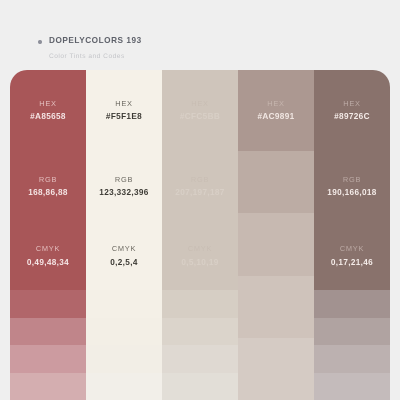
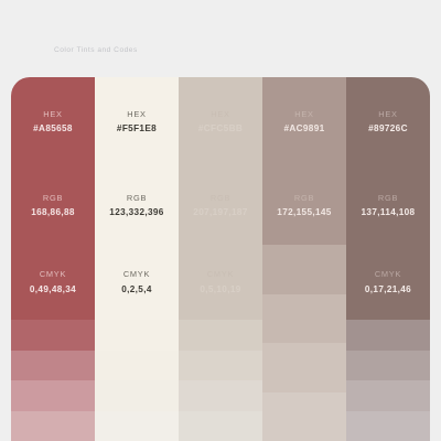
- DOPELYCOLORS 193
  HEX
  #A85658
  RGB
  168,86,88
  CMYK
  0,49,48,34
  HEX
  #F5F1E8
  RGB
  123,332,396
  CMYK
  0,2,5,4
  HEX
  #AC9891
+ 172,155,145
  HEX
  #89726C
  RGB
- 190,166,018
+ 137,114,108
  CMYK
  0,17,21,46
